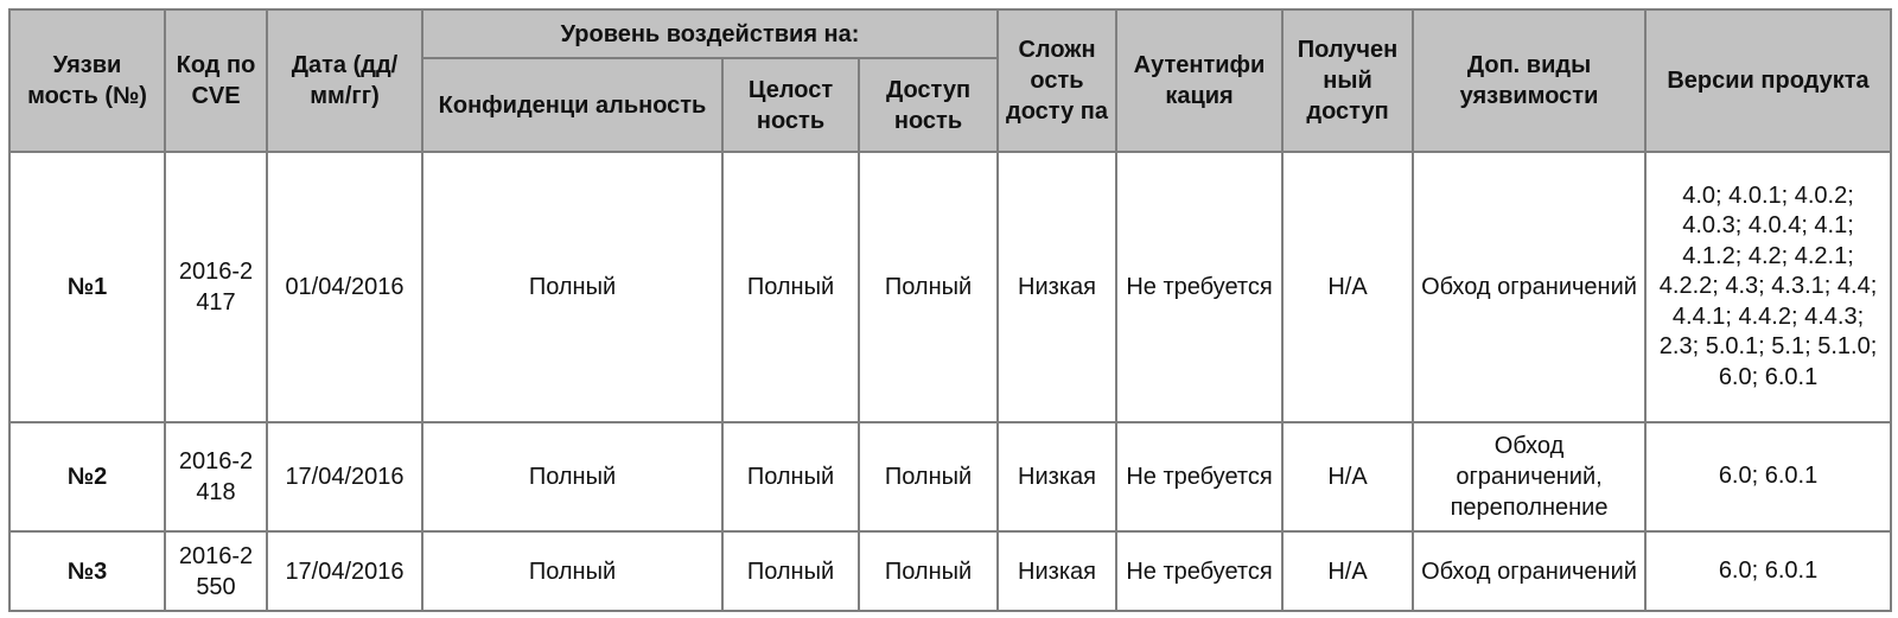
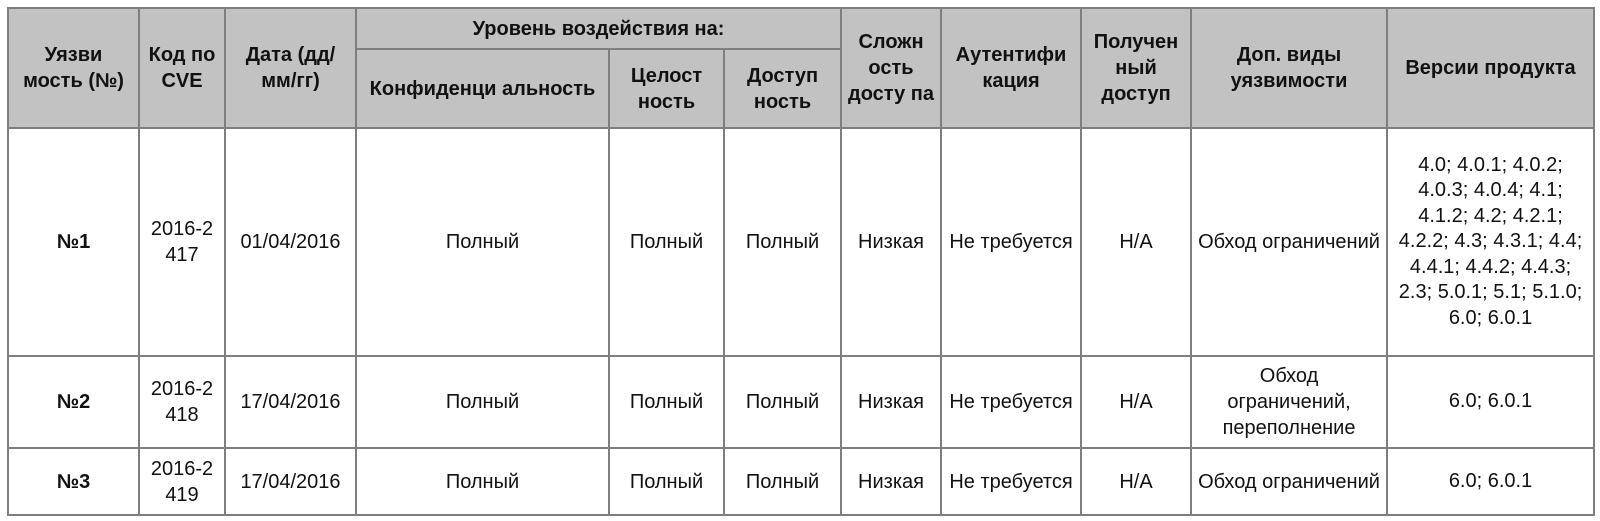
  Уязви мость (№)	Код по CVE	Дата (дд/ мм/гг)	Уровень воздействия на:	Сложн ость досту па	Аутентифи кация	Получен ный доступ	Доп. виды уязвимости	Версии продукта
  Конфиденци альность	Целост ность	Доступ ность
  №1	2016-2 417	01/04/2016	Полный	Полный	Полный	Низкая	Не требуется	Н/А	Обход ограничений	4.0; 4.0.1; 4.0.2; 4.0.3; 4.0.4; 4.1; 4.1.2; 4.2; 4.2.1; 4.2.2; 4.3; 4.3.1; 4.4; 4.4.1; 4.4.2; 4.4.3; 2.3; 5.0.1; 5.1; 5.1.0; 6.0; 6.0.1
  №2	2016-2 418	17/04/2016	Полный	Полный	Полный	Низкая	Не требуется	Н/А	Обход ограничений, переполнение	6.0; 6.0.1
- №3	2016-2 550	17/04/2016	Полный	Полный	Полный	Низкая	Не требуется	Н/А	Обход ограничений	6.0; 6.0.1
+ №3	2016-2 419	17/04/2016	Полный	Полный	Полный	Низкая	Не требуется	Н/А	Обход ограничений	6.0; 6.0.1
